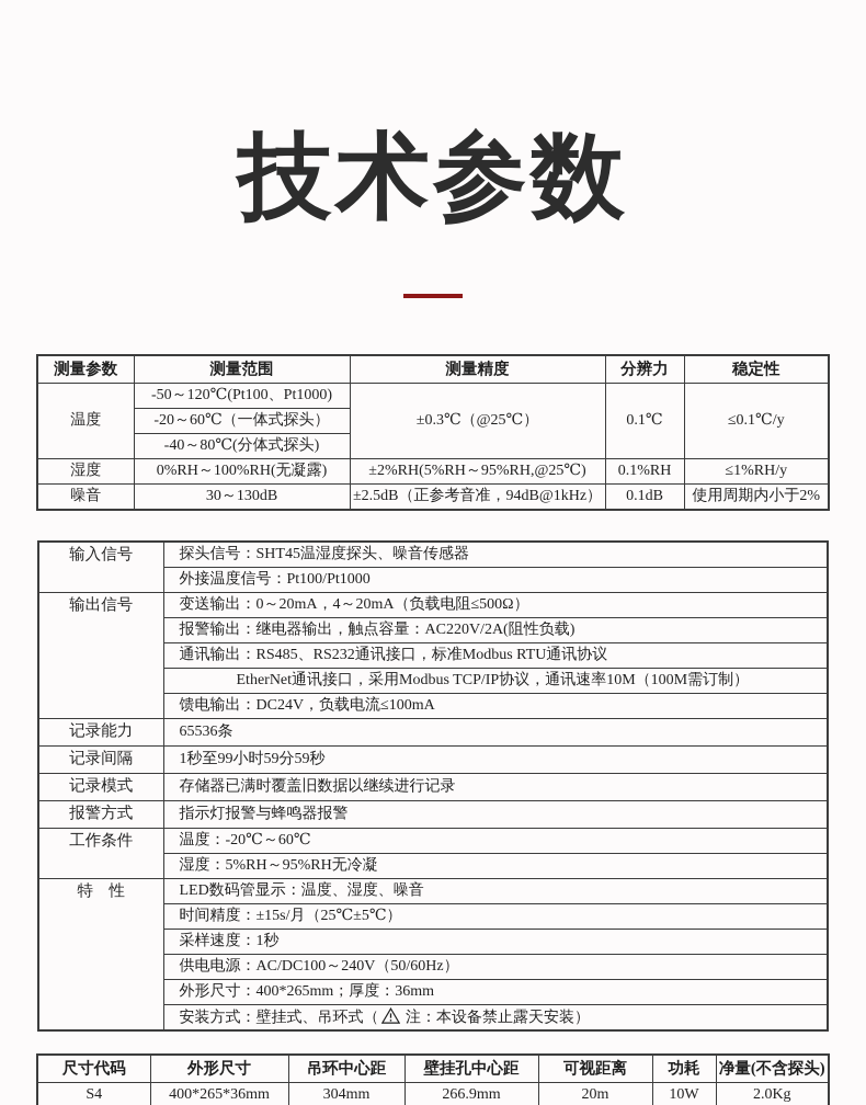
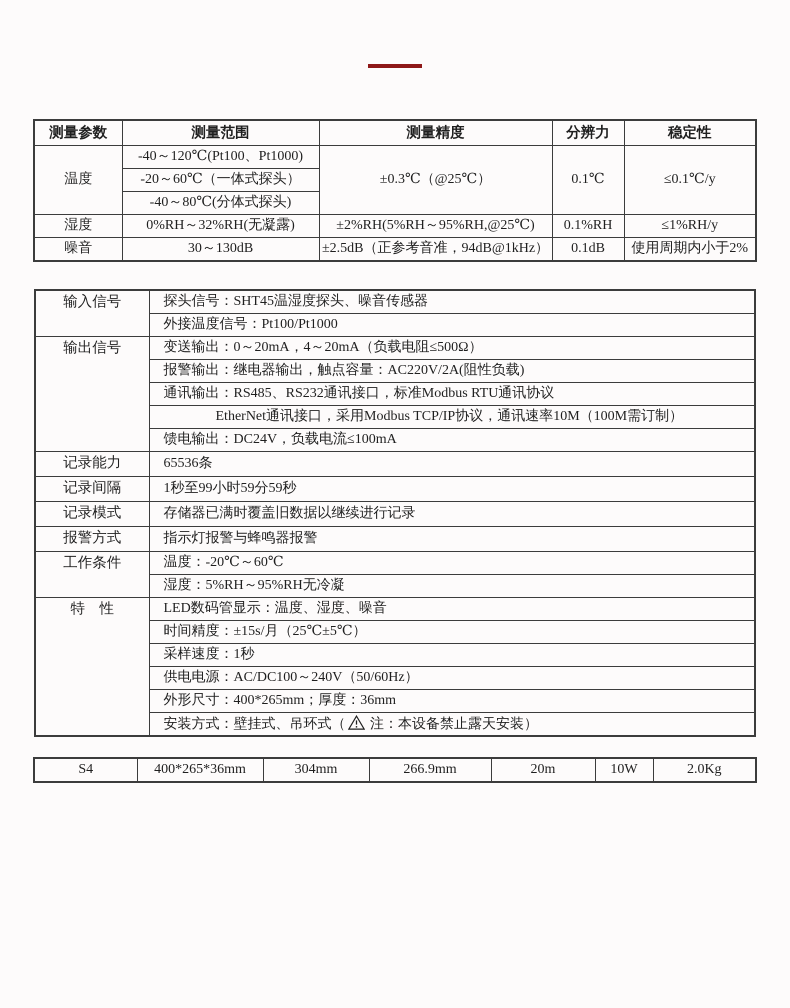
- 技术参数
  测量参数	测量范围	测量精度	分辨力	稳定性
- 温度	-50～120℃(Pt100、Pt1000)	±0.3℃（@25℃）	0.1℃	≤0.1℃/y
+ 温度	-40～120℃(Pt100、Pt1000)	±0.3℃（@25℃）	0.1℃	≤0.1℃/y
  -20～60℃（一体式探头）
  -40～80℃(分体式探头)
- 湿度	0%RH～100%RH(无凝露)	±2%RH(5%RH～95%RH,@25℃)	0.1%RH	≤1%RH/y
+ 湿度	0%RH～32%RH(无凝露)	±2%RH(5%RH～95%RH,@25℃)	0.1%RH	≤1%RH/y
  噪音	30～130dB	±2.5dB（正参考音准，94dB@1kHz）	0.1dB	使用周期内小于2%
  输入信号	探头信号：SHT45温湿度探头、噪音传感器
  外接温度信号：Pt100/Pt1000
  输出信号	变送输出：0～20mA，4～20mA（负载电阻≤500Ω）
  报警输出：继电器输出，触点容量：AC220V/2A(阻性负载)
  通讯输出：RS485、RS232通讯接口，标准Modbus RTU通讯协议
  EtherNet通讯接口，采用Modbus TCP/IP协议，通讯速率10M（100M需订制）
  馈电输出：DC24V，负载电流≤100mA
  记录能力	65536条
  记录间隔	1秒至99小时59分59秒
  记录模式	存储器已满时覆盖旧数据以继续进行记录
  报警方式	指示灯报警与蜂鸣器报警
  工作条件	温度：-20℃～60℃
  湿度：5%RH～95%RH无冷凝
  特 性	LED数码管显示：温度、湿度、噪音
  时间精度：±15s/月（25℃±5℃）
  采样速度：1秒
  供电电源：AC/DC100～240V（50/60Hz）
  外形尺寸：400*265mm；厚度：36mm
  安装方式：壁挂式、吊环式（ 注：本设备禁止露天安装）
- 尺寸代码	外形尺寸	吊环中心距	壁挂孔中心距	可视距离	功耗	净量(不含探头)
  S4	400*265*36mm	304mm	266.9mm	20m	10W	2.0Kg
